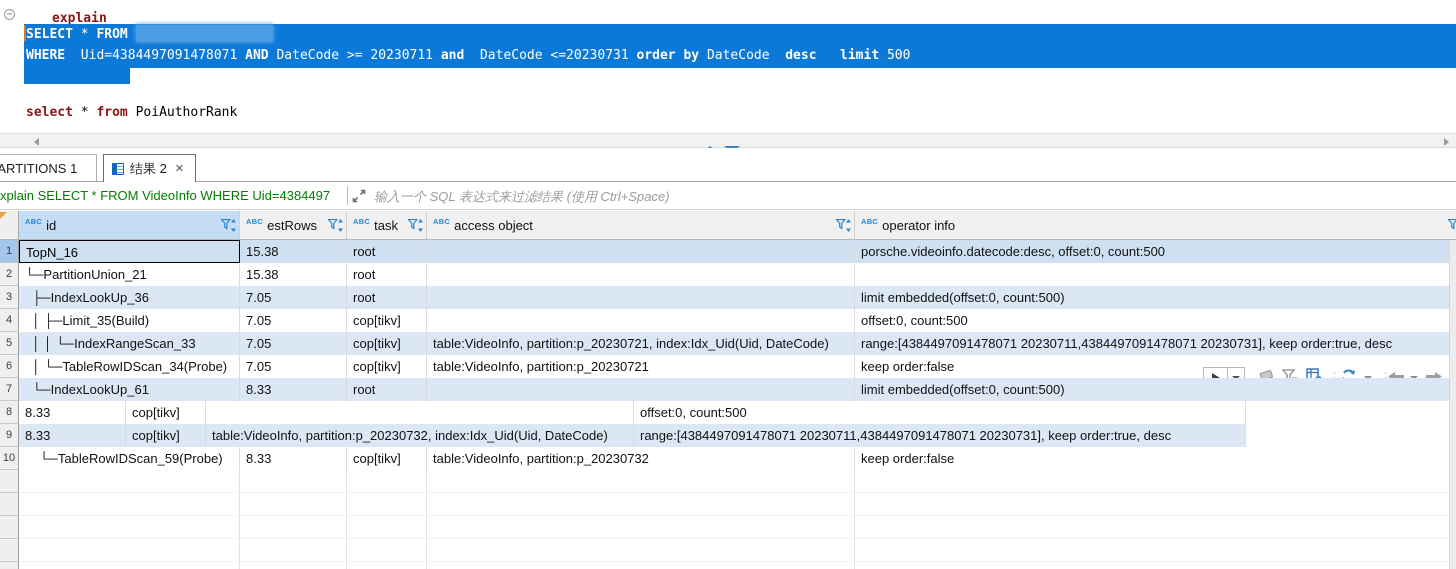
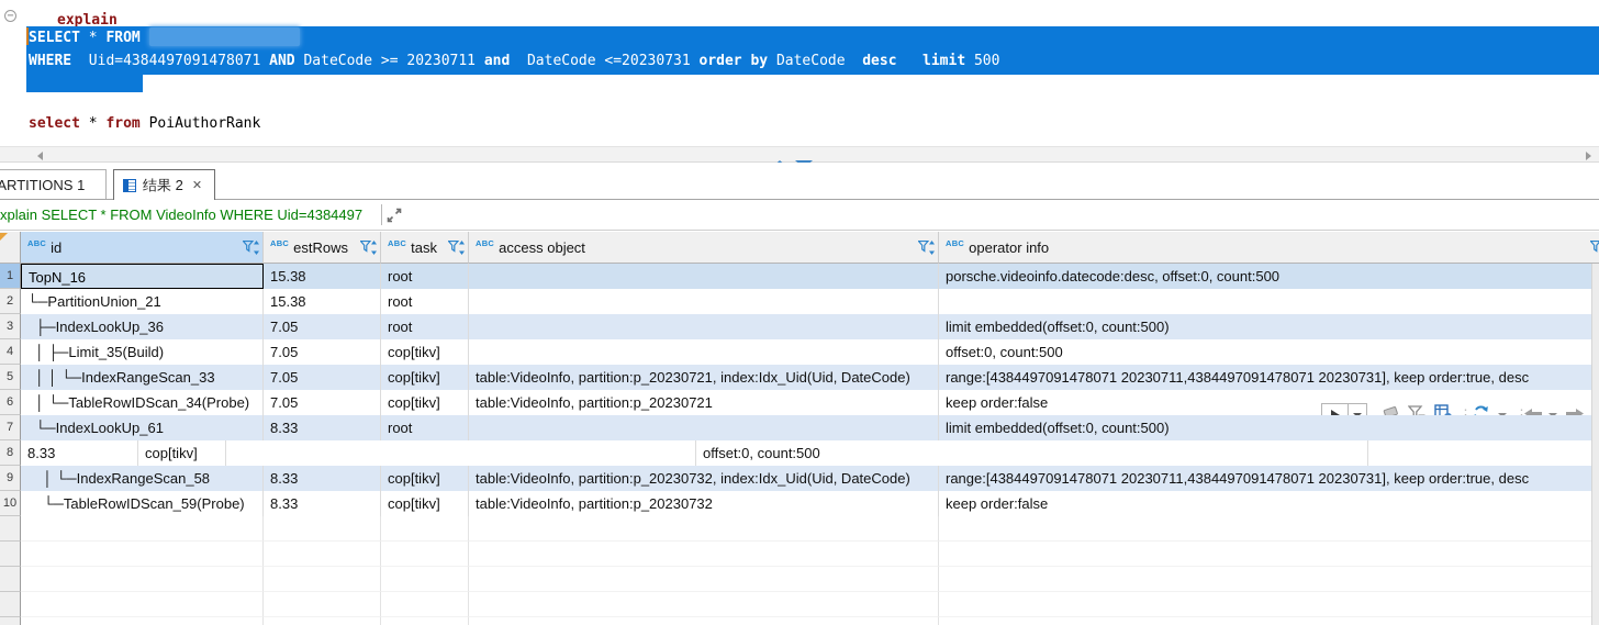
  −
  explain
  SELECT * FROM
  WHERE Uid=4384497091478071 AND DateCode >= 20230711 and DateCode <=20230731 order by DateCode desc limit 500
  select * from PoiAuthorRank
  ARTITIONS 1
  结果 2
  ✕
  xplain SELECT * FROM VideoInfo WHERE Uid=4384497
- 输入一个 SQL 表达式来过滤结果 (使用 Ctrl+Space)
  ABC
  id
  ABC
  estRows
  ABC
  task
  ABC
  access object
  ABC
  operator info
  1
  TopN_16
  15.38
  root
  porsche.videoinfo.datecode:desc, offset:0, count:500
  2
  └─PartitionUnion_21
  15.38
  root
  3
  ├─IndexLookUp_36
  7.05
  root
  limit embedded(offset:0, count:500)
  4
  │ ├─Limit_35(Build)
  7.05
  cop[tikv]
  offset:0, count:500
  5
  │ │ └─IndexRangeScan_33
  7.05
  cop[tikv]
  table:VideoInfo, partition:p_20230721, index:Idx_Uid(Uid, DateCode)
  range:[4384497091478071 20230711,4384497091478071 20230731], keep order:true, desc
  6
  │ └─TableRowIDScan_34(Probe)
  7.05
  cop[tikv]
  table:VideoInfo, partition:p_20230721
  keep order:false
  7
  └─IndexLookUp_61
  8.33
  root
  limit embedded(offset:0, count:500)
  8
  8.33
  cop[tikv]
  offset:0, count:500
  9
+ │ └─IndexRangeScan_58
  8.33
  cop[tikv]
  table:VideoInfo, partition:p_20230732, index:Idx_Uid(Uid, DateCode)
  range:[4384497091478071 20230711,4384497091478071 20230731], keep order:true, desc
  10
  └─TableRowIDScan_59(Probe)
  8.33
  cop[tikv]
  table:VideoInfo, partition:p_20230732
  keep order:false
